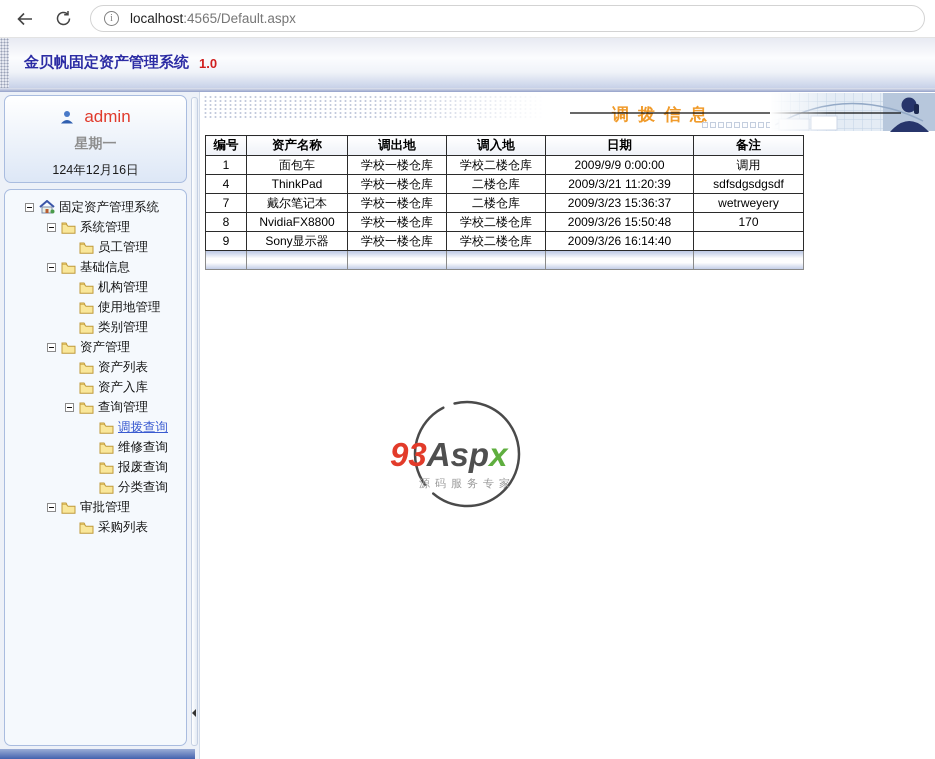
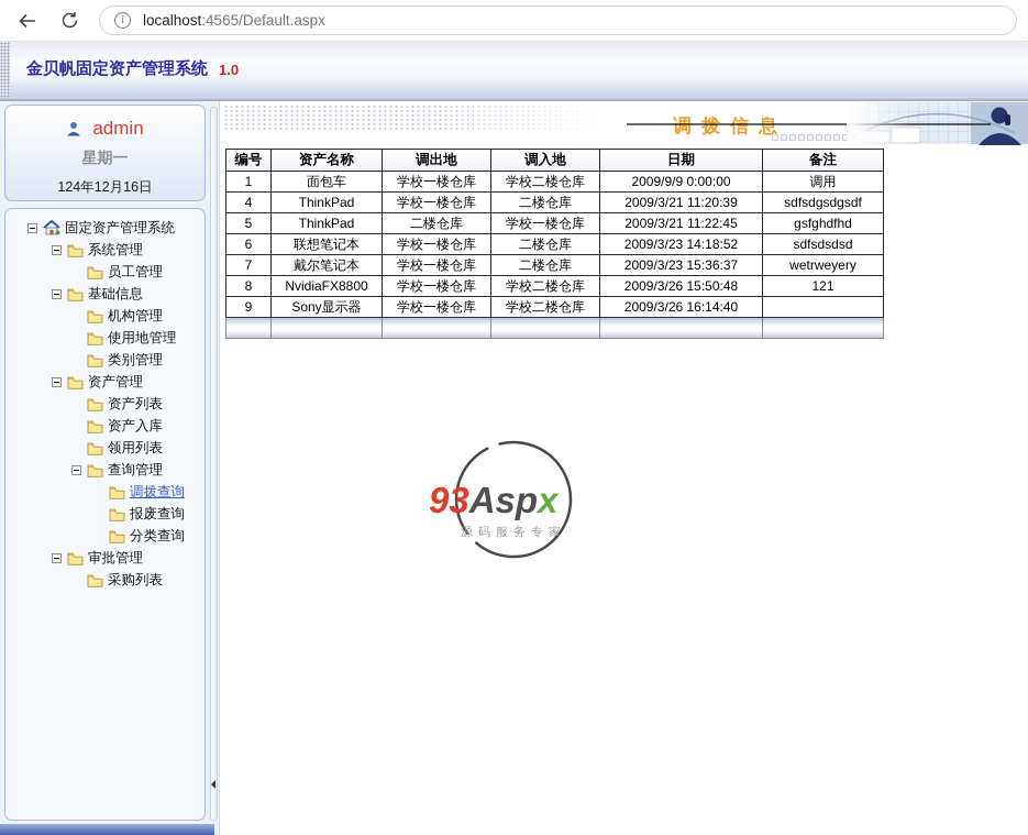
  i
  localhost:4565/Default.aspx
  金贝帆固定资产管理系统
  1.0
  admin
  星期一
  124年12月16日
  固定资产管理系统
  系统管理
  员工管理
  基础信息
  机构管理
  使用地管理
  类别管理
  资产管理
  资产列表
  资产入库
+ 领用列表
  查询管理
  调拨查询
- 维修查询
  报废查询
  分类查询
  审批管理
  采购列表
  调拨信息
  编号	资产名称	调出地	调入地	日期	备注
  1	面包车	学校一楼仓库	学校二楼仓库	2009/9/9 0:00:00	调用
  4	ThinkPad	学校一楼仓库	二楼仓库	2009/3/21 11:20:39	sdfsdgsdgsdf
+ 5	ThinkPad	二楼仓库	学校一楼仓库	2009/3/21 11:22:45	gsfghdfhd
+ 6	联想笔记本	学校一楼仓库	二楼仓库	2009/3/23 14:18:52	sdfsdsdsd
  7	戴尔笔记本	学校一楼仓库	二楼仓库	2009/3/23 15:36:37	wetrweyery
- 8	NvidiaFX8800	学校一楼仓库	学校二楼仓库	2009/3/26 15:50:48	170
+ 8	NvidiaFX8800	学校一楼仓库	学校二楼仓库	2009/3/26 15:50:48	121
  9	Sony显示器	学校一楼仓库	学校二楼仓库	2009/3/26 16:14:40
  93Aspx
  源码服务专家
